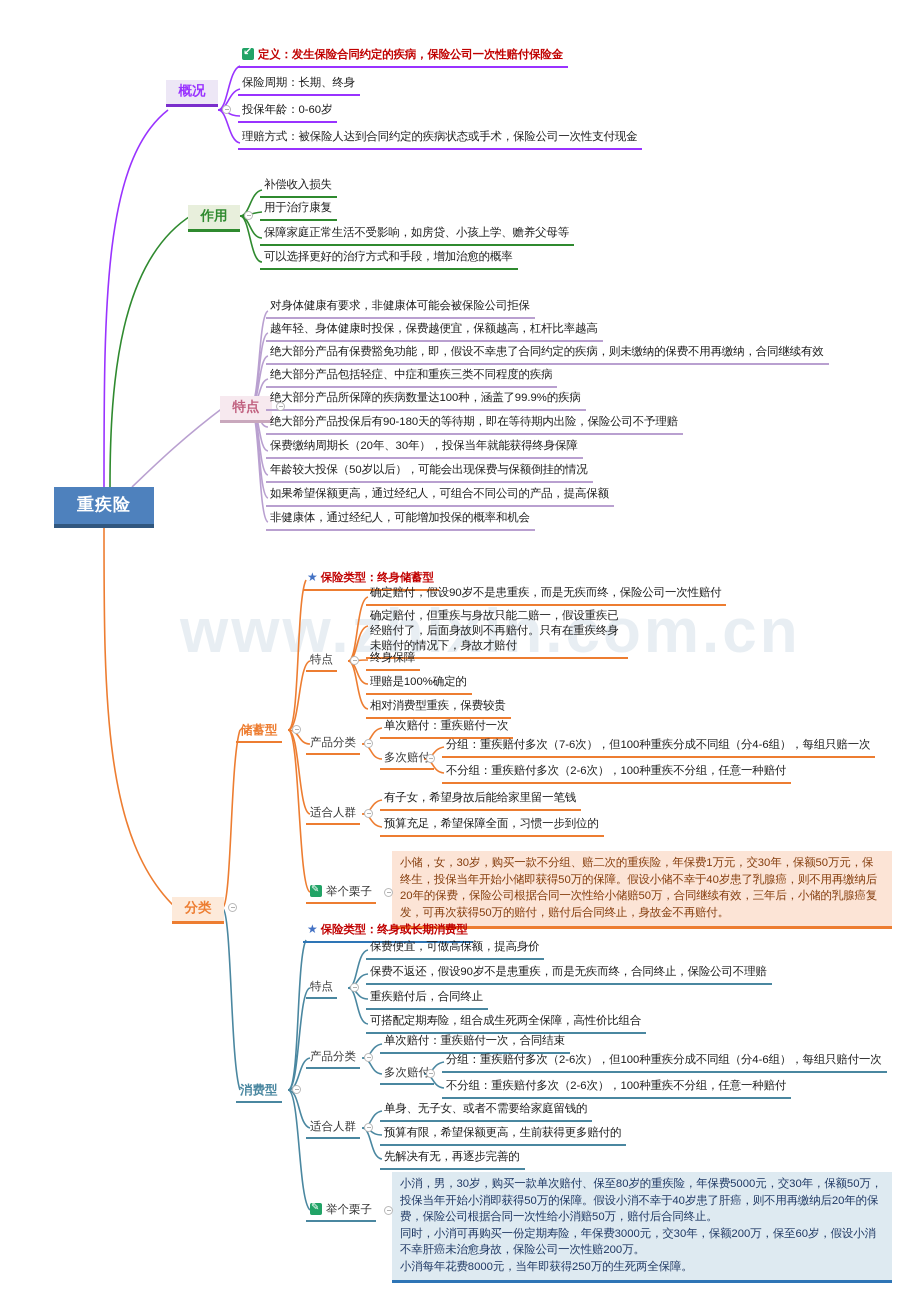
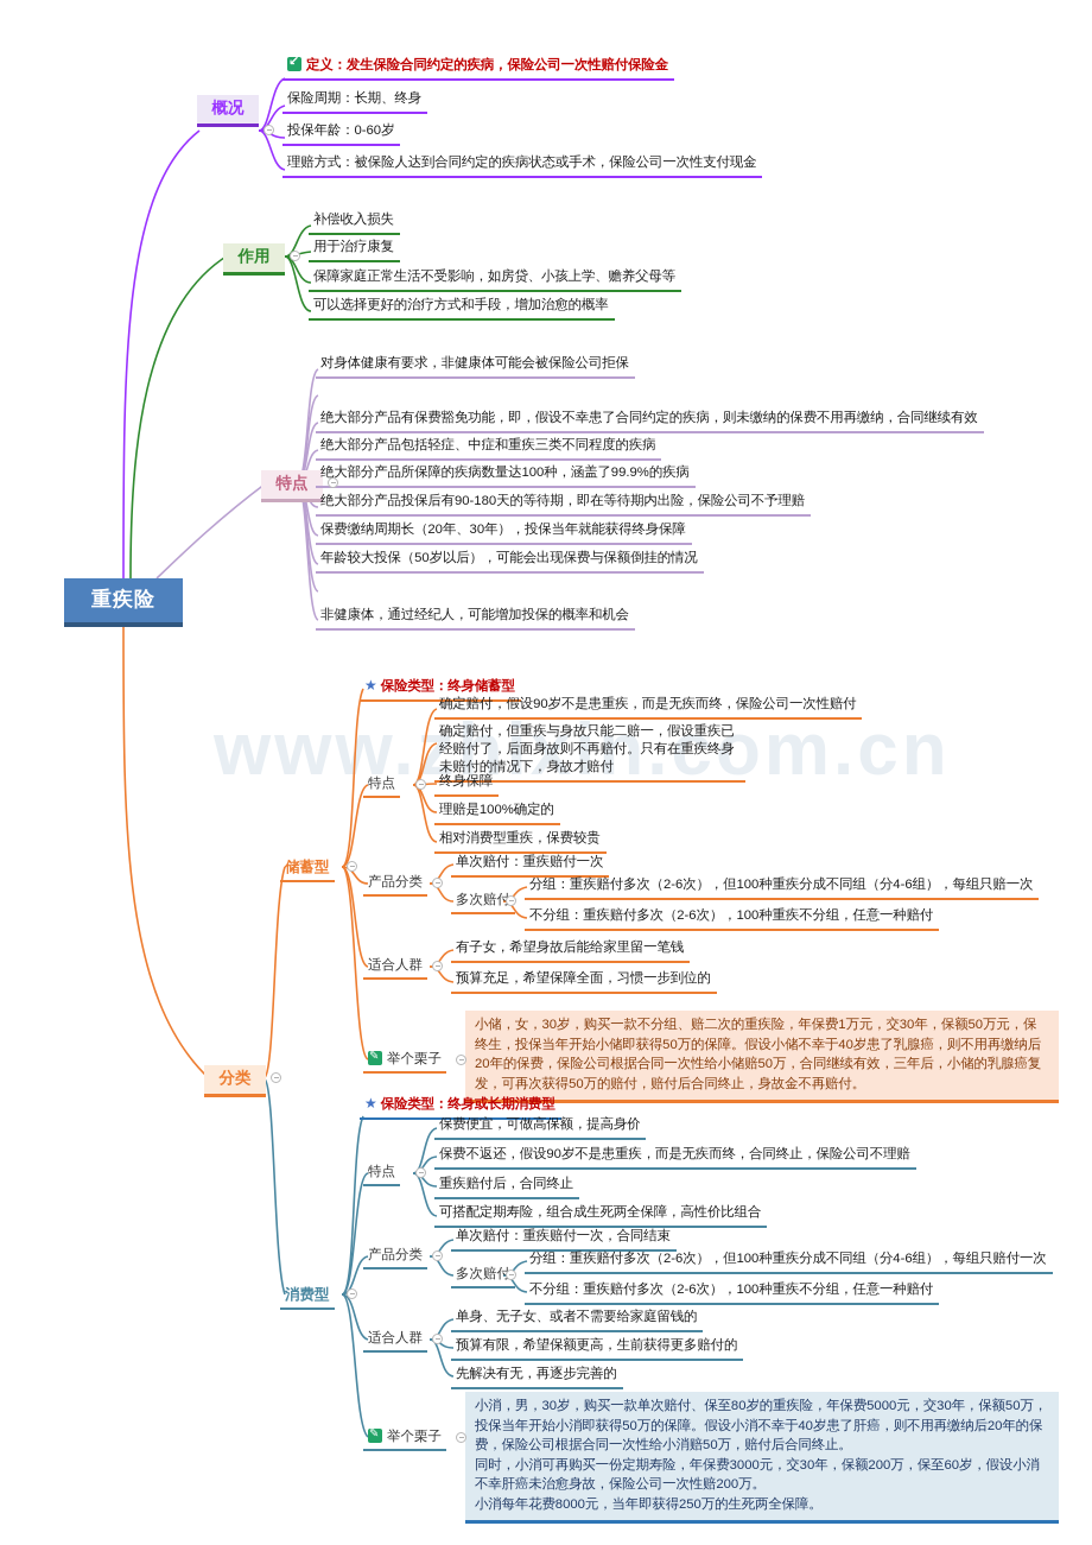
  www.zhixin.com.cn
  重疾险
  概况
  定义：发生保险合同约定的疾病，保险公司一次性赔付保险金
  保险周期：长期、终身
  投保年龄：0-60岁
  理赔方式：被保险人达到合同约定的疾病状态或手术，保险公司一次性支付现金
  作用
  补偿收入损失
  用于治疗康复
  保障家庭正常生活不受影响，如房贷、小孩上学、赡养父母等
  可以选择更好的治疗方式和手段，增加治愈的概率
  特点
  对身体健康有要求，非健康体可能会被保险公司拒保
- 越年轻、身体健康时投保，保费越便宜，保额越高，杠杆比率越高
  绝大部分产品有保费豁免功能，即，假设不幸患了合同约定的疾病，则未缴纳的保费不用再缴纳，合同继续有效
  绝大部分产品包括轻症、中症和重疾三类不同程度的疾病
  绝大部分产品所保障的疾病数量达100种，涵盖了99.9%的疾病
  绝大部分产品投保后有90-180天的等待期，即在等待期内出险，保险公司不予理赔
  保费缴纳周期长（20年、30年），投保当年就能获得终身保障
  年龄较大投保（50岁以后），可能会出现保费与保额倒挂的情况
- 如果希望保额更高，通过经纪人，可组合不同公司的产品，提高保额
  非健康体，通过经纪人，可能增加投保的概率和机会
  分类
  储蓄型
  ★ 保险类型：终身储蓄型
  特点
  确定赔付，假设90岁不是患重疾，而是无疾而终，保险公司一次性赔付
  确定赔付，但重疾与身故只能二赔一，假设重疾已经赔付了，后面身故则不再赔付。只有在重疾终身未赔付的情况下，身故才赔付
  终身保障
  理赔是100%确定的
  相对消费型重疾，保费较贵
  产品分类
  单次赔付：重疾赔付一次
  多次赔付
- 分组：重疾赔付多次（7-6次），但100种重疾分成不同组（分4-6组），每组只赔一次
+ 分组：重疾赔付多次（2-6次），但100种重疾分成不同组（分4-6组），每组只赔一次
  不分组：重疾赔付多次（2-6次），100种重疾不分组，任意一种赔付
  适合人群
  有子女，希望身故后能给家里留一笔钱
  预算充足，希望保障全面，习惯一步到位的
  举个栗子
  小储，女，30岁，购买一款不分组、赔二次的重疾险，年保费1万元，交30年，保额50万元，保终生，投保当年开始小储即获得50万的保障。假设小储不幸于40岁患了乳腺癌，则不用再缴纳后20年的保费，保险公司根据合同一次性给小储赔50万，合同继续有效，三年后，小储的乳腺癌复发，可再次获得50万的赔付，赔付后合同终止，身故金不再赔付。
  消费型
  ★ 保险类型：终身或长期消费型
  特点
  保费便宜，可做高保额，提高身价
  保费不返还，假设90岁不是患重疾，而是无疾而终，合同终止，保险公司不理赔
  重疾赔付后，合同终止
  可搭配定期寿险，组合成生死两全保障，高性价比组合
  产品分类
  单次赔付：重疾赔付一次，合同结束
  多次赔付
  分组：重疾赔付多次（2-6次），但100种重疾分成不同组（分4-6组），每组只赔付一次
  不分组：重疾赔付多次（2-6次），100种重疾不分组，任意一种赔付
  适合人群
  单身、无子女、或者不需要给家庭留钱的
  预算有限，希望保额更高，生前获得更多赔付的
  先解决有无，再逐步完善的
  举个栗子
  小消，男，30岁，购买一款单次赔付、保至80岁的重疾险，年保费5000元，交30年，保额50万，投保当年开始小消即获得50万的保障。假设小消不幸于40岁患了肝癌，则不用再缴纳后20年的保费，保险公司根据合同一次性给小消赔50万，赔付后合同终止。
  同时，小消可再购买一份定期寿险，年保费3000元，交30年，保额200万，保至60岁，假设小消不幸肝癌未治愈身故，保险公司一次性赔200万。
  小消每年花费8000元，当年即获得250万的生死两全保障。
